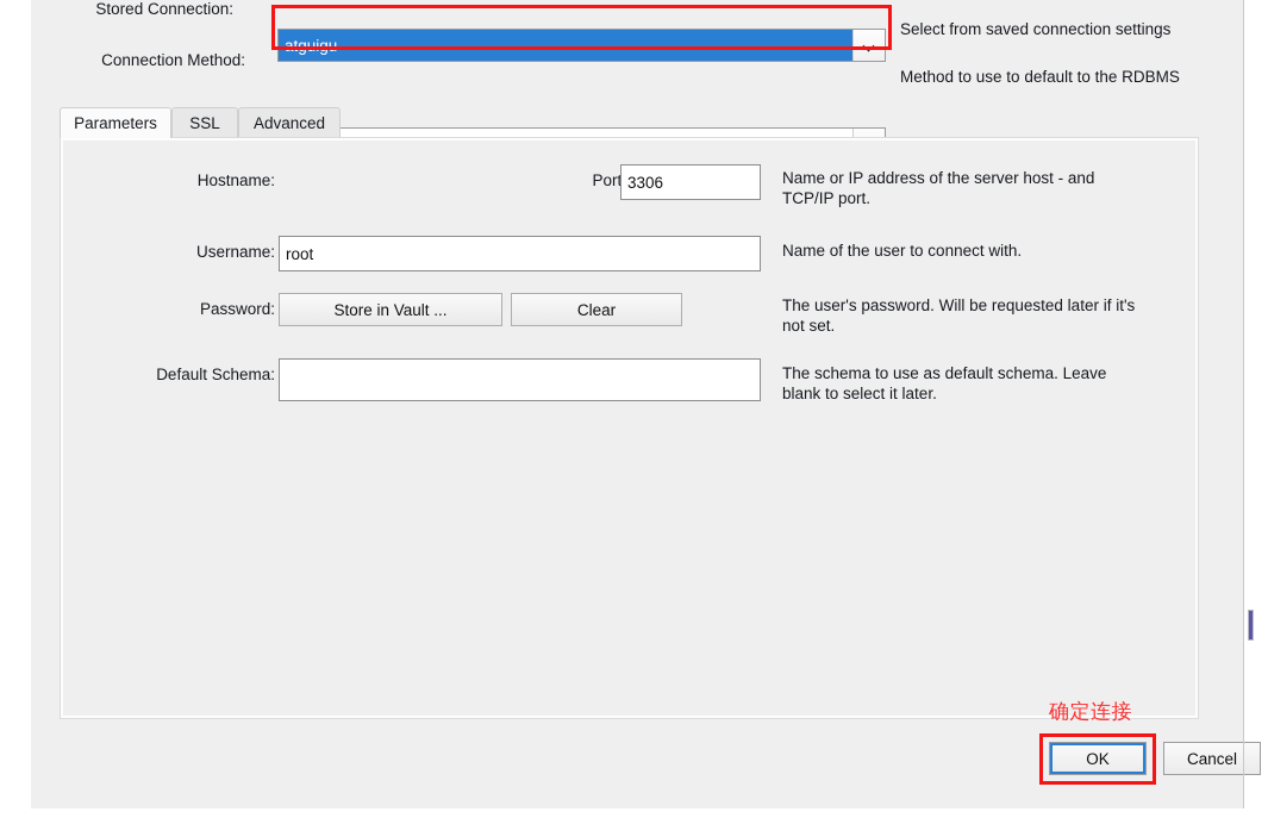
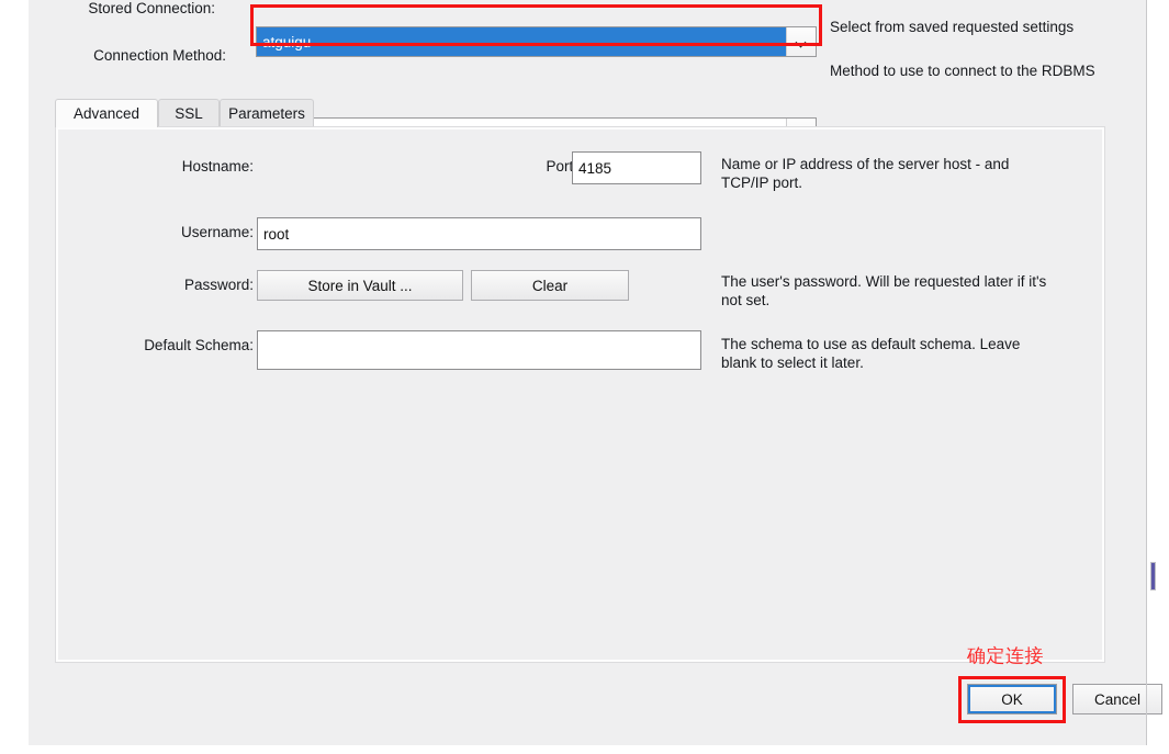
  Stored Connection:
  atguigu
- Select from saved connection settings
+ Select from saved requested settings
  Connection Method:
- Method to use to default to the RDBMS
+ Method to use to connect to the RDBMS
- Parameters
+ Advanced
  SSL
- Advanced
+ Parameters
  Hostname:
- 3306
+ 4185
  Name or IP address of the server host - and
  TCP/IP port.
  Username:
  root
- Name of the user to connect with.
  Password:
  Store in Vault ...
  Clear
  The user's password. Will be requested later if it's
  not set.
  Default Schema:
  The schema to use as default schema. Leave
  blank to select it later.
  确定连接
  OK
  Cancel
